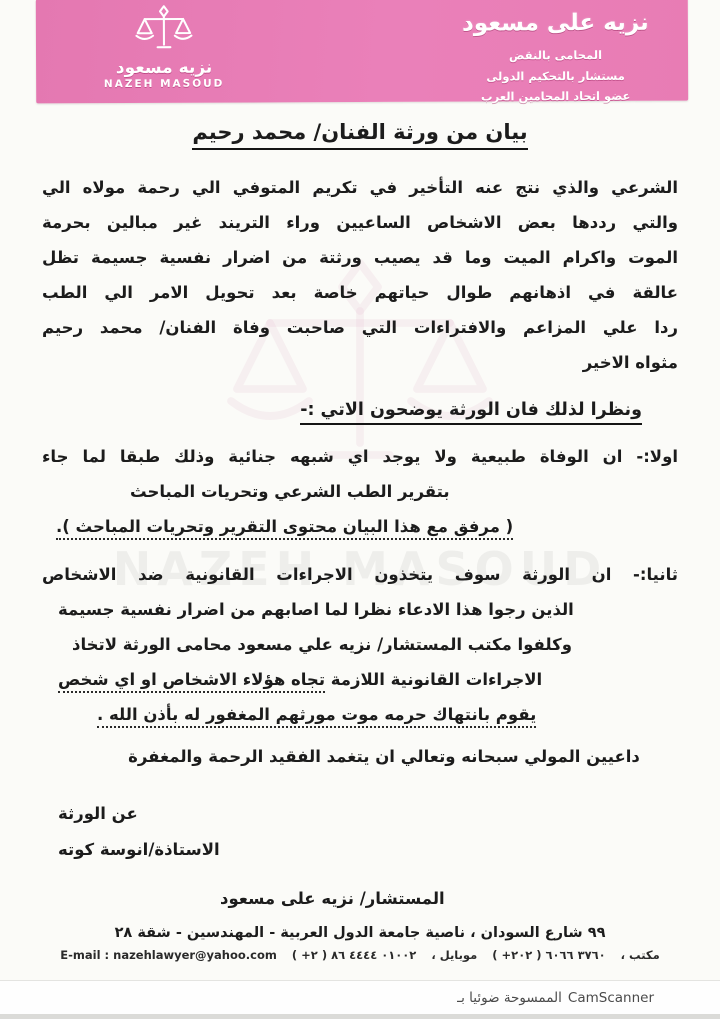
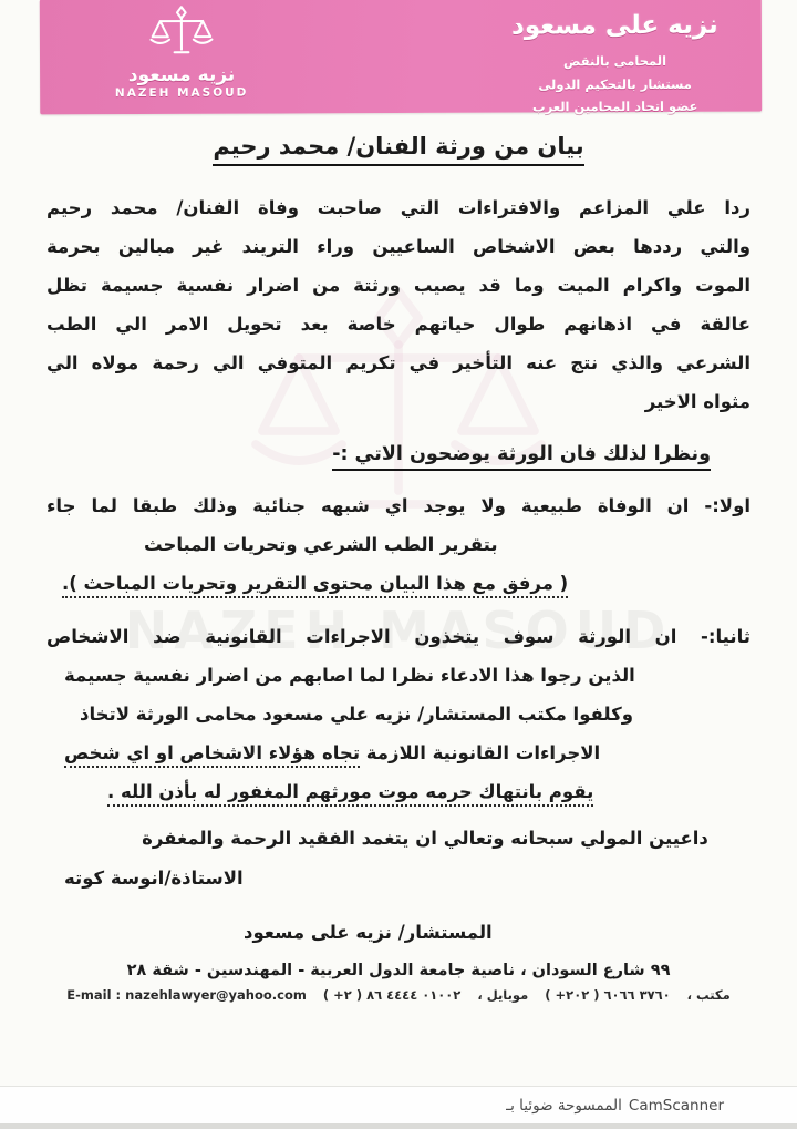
  نزيه مسعود
  NAZEH MASOUD
  نزيه على مسعود
  المحامى بالنقض
  مستشار بالتحكيم الدولى
  عضو اتحاد المحامين العرب
  NAZEH MASOUD
  بيان من ورثة الفنان/ محمد رحيم
- الشرعي والذي نتج عنه التأخير في تكريم المتوفي الي رحمة مولاه الي
+ ردا علي المزاعم والافتراءات التي صاحبت وفاة الفنان/ محمد رحيم
  والتي رددها بعض الاشخاص الساعيين وراء التريند غير مبالين بحرمة
  الموت واكرام الميت وما قد يصيب ورثتة من اضرار نفسية جسيمة تظل
  عالقة في اذهانهم طوال حياتهم خاصة بعد تحويل الامر الي الطب
- ردا علي المزاعم والافتراءات التي صاحبت وفاة الفنان/ محمد رحيم
+ الشرعي والذي نتج عنه التأخير في تكريم المتوفي الي رحمة مولاه الي
  مثواه الاخير
  ونظرا لذلك فان الورثة يوضحون الاتي :-
  اولا:- ان الوفاة طبيعية ولا يوجد اي شبهه جنائية وذلك طبقا لما جاء
  بتقرير الطب الشرعي وتحريات المباحث
  ( مرفق مع هذا البيان محتوى التقرير وتحريات المباحث ).
  ثانيا:- ان الورثة سوف يتخذون الاجراءات القانونية ضد الاشخاص
  الذين رجوا هذا الادعاء نظرا لما اصابهم من اضرار نفسية جسيمة
  وكلفوا مكتب المستشار/ نزيه علي مسعود محامى الورثة لاتخاذ
  الاجراءات القانونية اللازمة تجاه هؤلاء الاشخاص او اي شخص
  يقوم بانتهاك حرمه موت مورثهم المغفور له بأذن الله .
  داعيين المولي سبحانه وتعالي ان يتغمد الفقيد الرحمة والمغفرة
- عن الورثة
  الاستاذة/انوسة كوته
  المستشار/ نزيه على مسعود
  ٩٩ شارع السودان ، ناصية جامعة الدول العربية - المهندسين - شقة ٢٨
  E-mail : nazehlawyer@yahoo.com
  ( +٢ ) ٠١٠٠٢ ٤٤٤٤ ٨٦
  موبايل ،
  ( +٢٠٢ ) ٣٧٦٠ ٦٠٦٦
  مكتب ،
  الممسوحة ضوئيا بـ
  CamScanner
